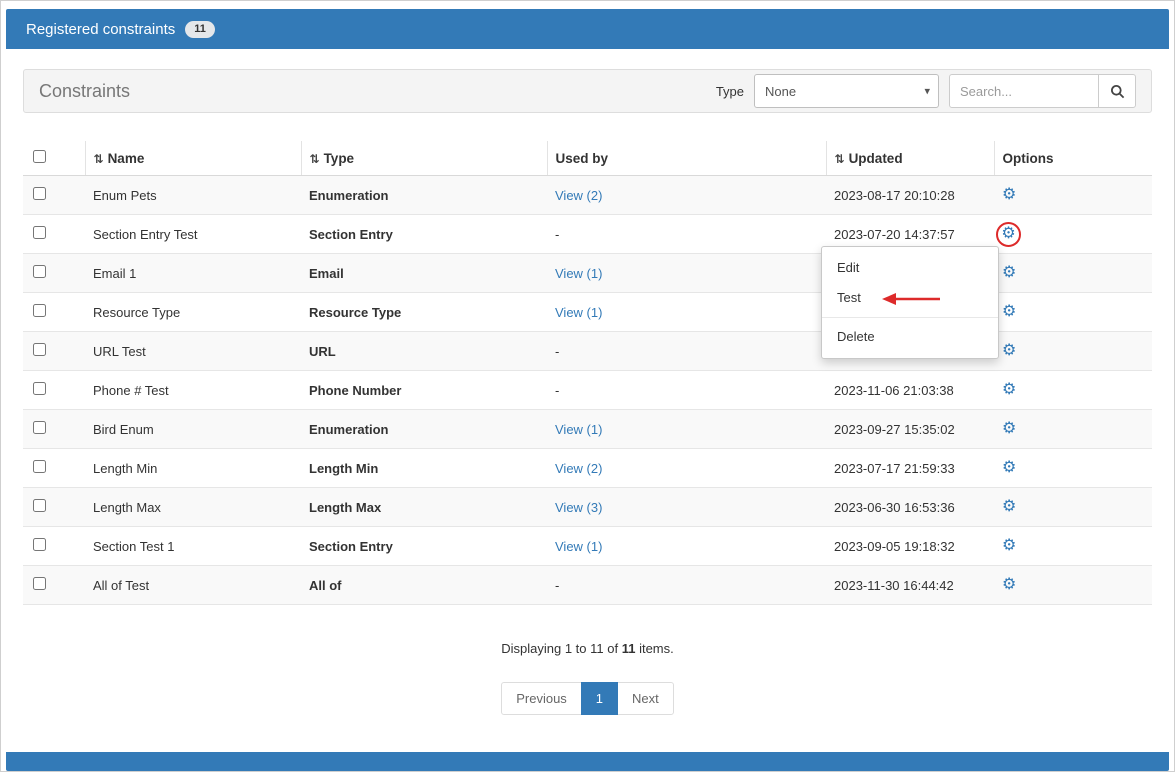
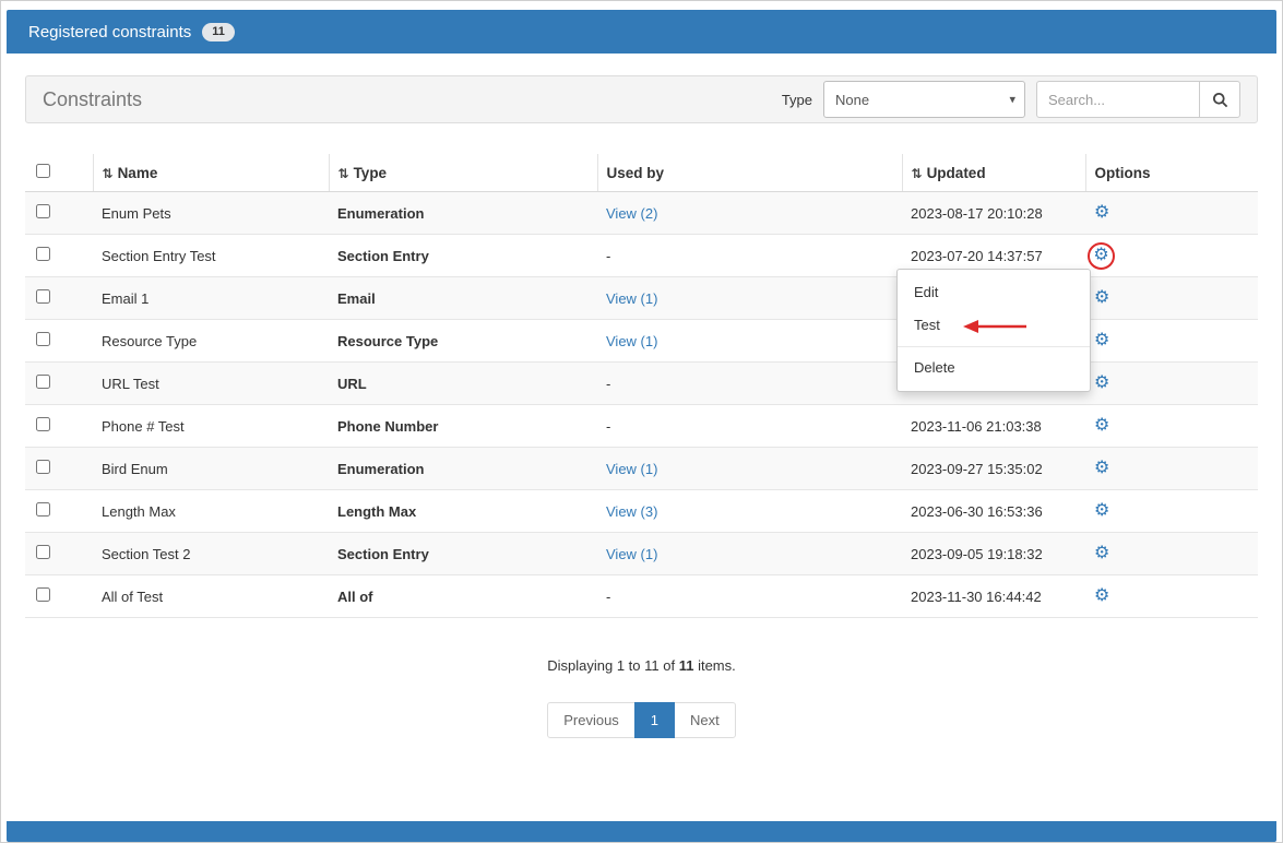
  Registered constraints
  11
  Constraints
  Type
  None
  ▾
  Search...
  	⇅ Name	⇅ Type	Used by	⇅ Updated	Options
  	Enum Pets	Enumeration	View (2)	2023-08-17 20:10:28	⚙
  	Section Entry Test	Section Entry	-	2023-07-20 14:37:57	⚙
  	Email 1	Email	View (1)		⚙
  	Resource Type	Resource Type	View (1)		⚙
  	Phone # Test	Phone Number	-	2023-11-06 21:03:38	⚙
  	Bird Enum	Enumeration	View (1)	2023-09-27 15:35:02	⚙
- 	Length Min	Length Min	View (2)	2023-07-17 21:59:33	⚙
  	Length Max	Length Max	View (3)	2023-06-30 16:53:36	⚙
- 	Section Test 1	Section Entry	View (1)	2023-09-05 19:18:32	⚙
+ 	Section Test 2	Section Entry	View (1)	2023-09-05 19:18:32	⚙
  	All of Test	All of	-	2023-11-30 16:44:42	⚙
  Displaying 1 to 11 of 11 items.
  Previous
  1
  Next
  Edit
  Test
  Delete
